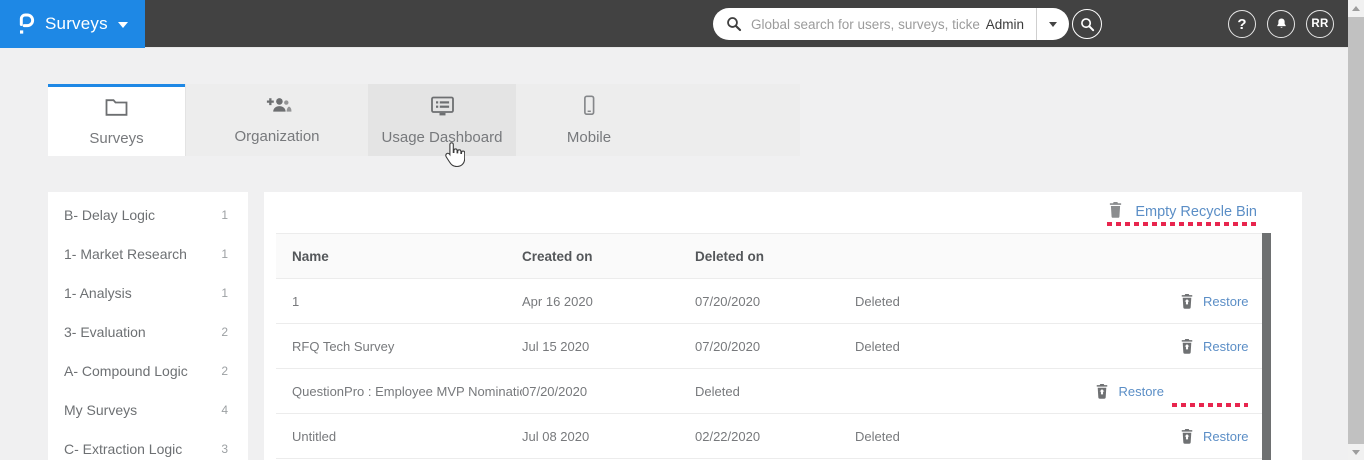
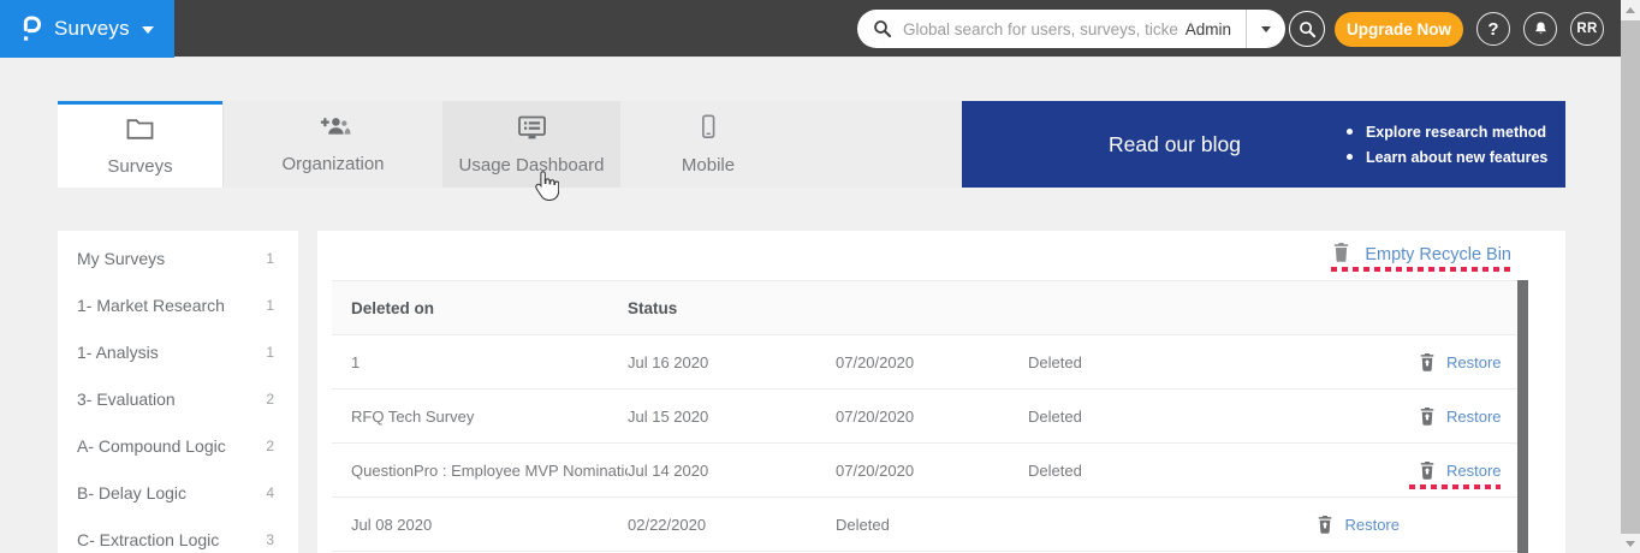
  Surveys
  Global search for users, surveys, ticke
  Admin
+ Upgrade Now
  ?
  RR
  Surveys
  Organization
  Usage Dashboard
  Mobile
+ Read our blog
+ Explore research method
+ Learn about new features
- B- Delay Logic
+ My Surveys
  1
  1- Market Research
  1
  1- Analysis
  1
  3- Evaluation
  2
  A- Compound Logic
  2
- My Surveys
+ B- Delay Logic
  4
  C- Extraction Logic
  3
  Empty Recycle Bin
- Name
- Created on
  Deleted on
+ Status
  1
- Apr 16 2020
+ Jul 16 2020
  07/20/2020
  Deleted
  Restore
  RFQ Tech Survey
  Jul 15 2020
  07/20/2020
  Deleted
  Restore
  QuestionPro : Employee MVP Nominati
+ Jul 14 2020
  07/20/2020
  Deleted
  Restore
- Untitled
  Jul 08 2020
  02/22/2020
  Deleted
  Restore
